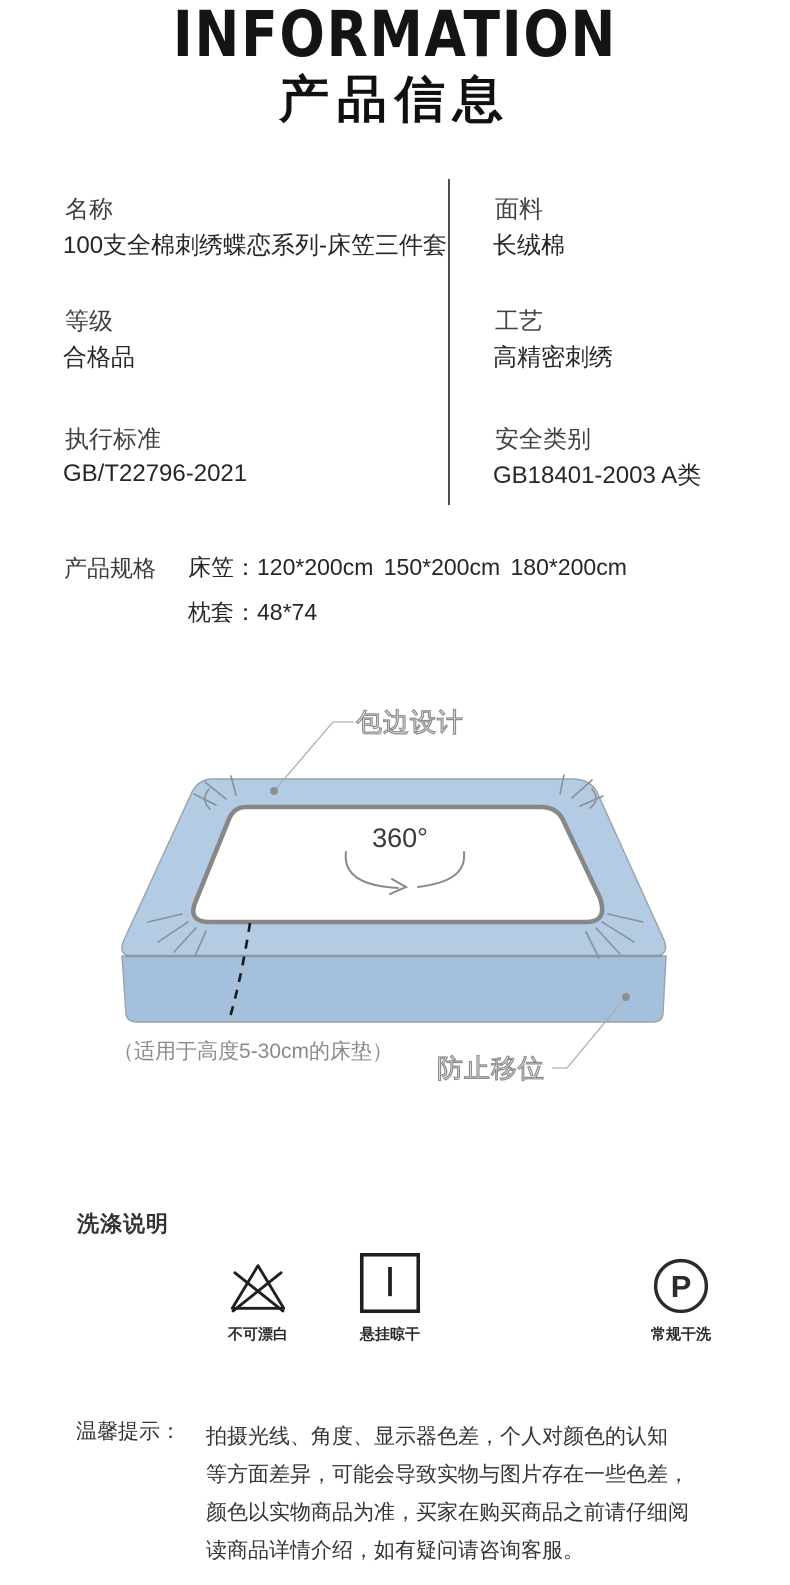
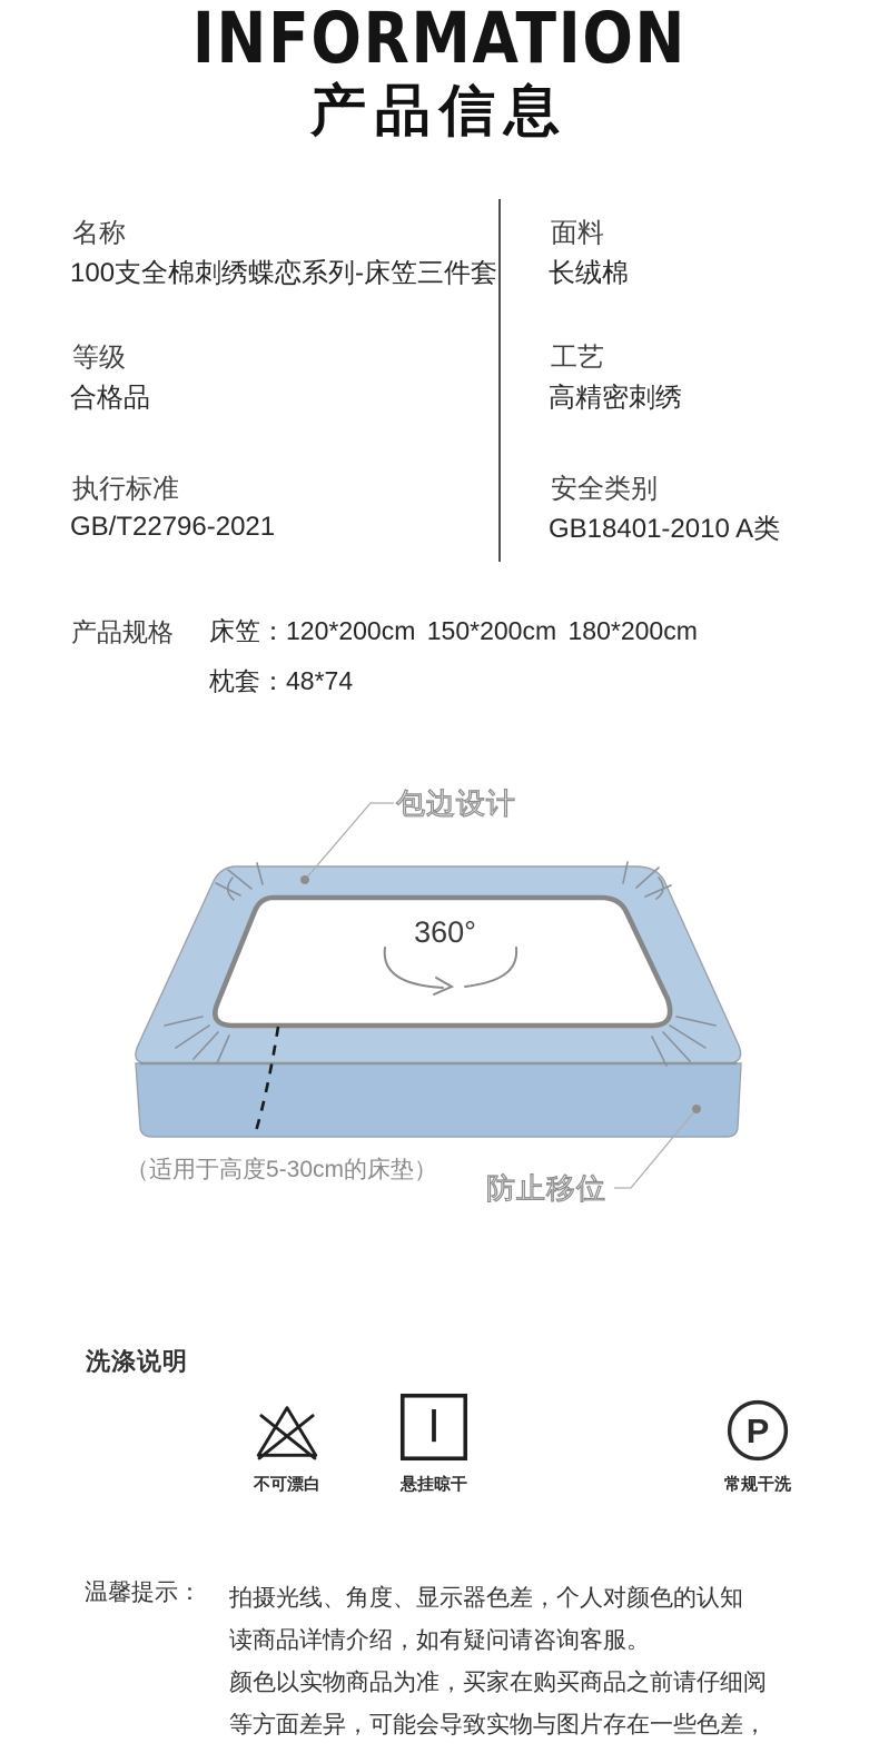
  INFORMATION
  产品信息
  名称
  100支全棉刺绣蝶恋系列-床笠三件套
  面料
  长绒棉
  等级
  合格品
  工艺
  高精密刺绣
  执行标准
  GB/T22796-2021
  安全类别
- GB18401-2003 A类
+ GB18401-2010 A类
  产品规格
  床笠：120*200cm 150*200cm 180*200cm
  枕套：48*74
  360°
  包边设计
  （适用于高度5-30cm的床垫）
  防止移位
  洗涤说明
  不可漂白
  悬挂晾干
  P
  常规干洗
  温馨提示：
  拍摄光线、角度、显示器色差，个人对颜色的认知
- 等方面差异，可能会导致实物与图片存在一些色差，
+ 读商品详情介绍，如有疑问请咨询客服。
  颜色以实物商品为准，买家在购买商品之前请仔细阅
- 读商品详情介绍，如有疑问请咨询客服。
+ 等方面差异，可能会导致实物与图片存在一些色差，
